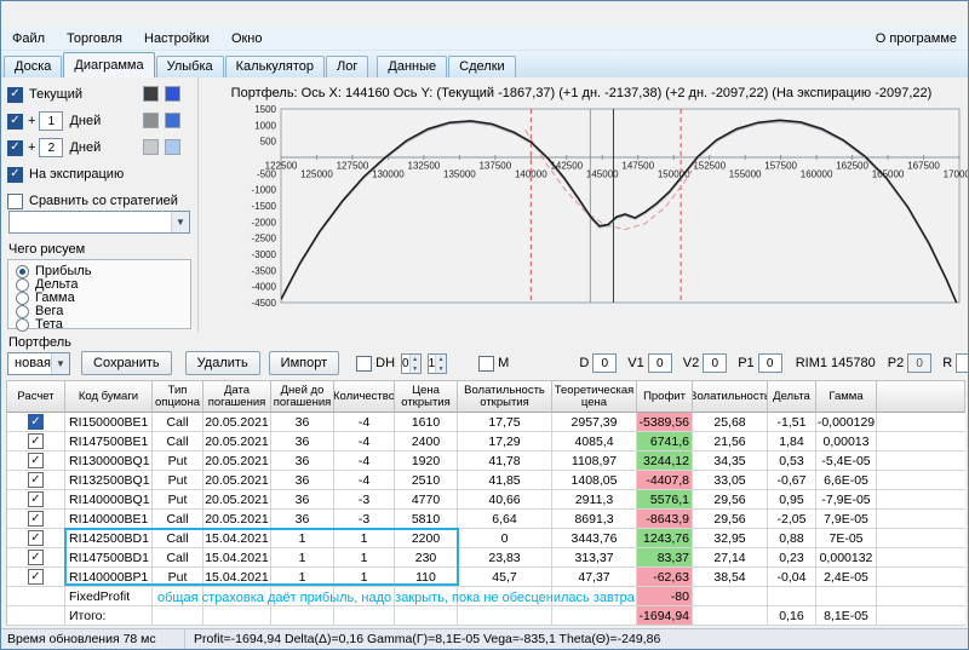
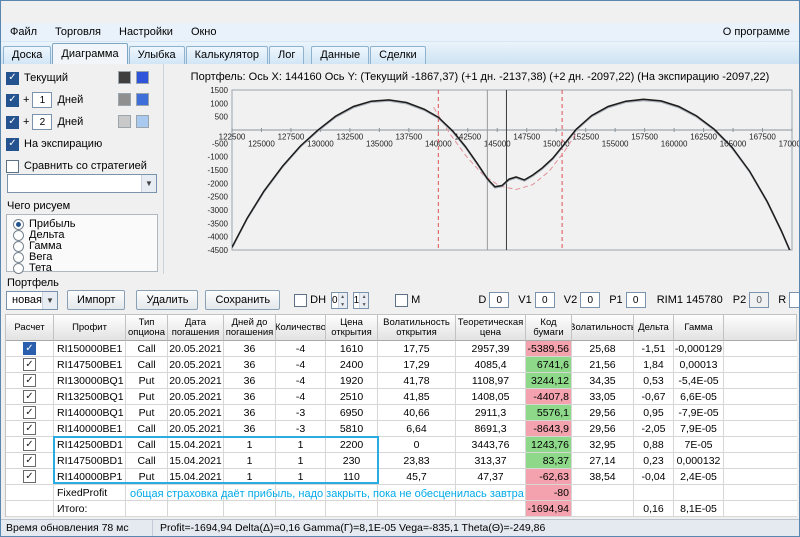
  Файл
  Торговля
  Настройки
  Окно
  О программе
  Доска
  Диаграмма
  Улыбка
  Калькулятор
  Лог
  Данные
  Сделки
  ✓
  Текущий
  ✓
  +
  1
  Дней
  ✓
  +
  2
  Дней
  ✓
  На экспирацию
  Сравнить со стратегией
  ▼
  Чего рисуем
  Прибыль
  Дельта
  Гамма
  Вега
  Тета
  Портфель: Ось X: 144160 Ось Y: (Текущий -1867,37) (+1 дн. -2137,38) (+2 дн. -2097,22) (На экспирацию -2097,22)
  122500
  125000
  127500
  130000
  132500
  135000
  137500
  140000
  42500
  145000
  147500
  150000
  152500
  155000
  157500
  160000
  162500
  165000
  167500
  17000
  1500
  1000
  500
  -500
  -1000
  -1500
  -2000
  -2500
  -3000
  -3500
  -4000
  -4500
  Портфель
  новая
  ▼
- Сохранить
+ Импорт
  Удалить
- Импорт
+ Сохранить
  DH
  0
  1
  М
  D
  0
  V1
  0
  V2
  0
  P1
  0
  RIM1 145780
  P2
  0
  R
  Расчет
- Код бумаги
+ Профит
  Тип опциона
  Дата погашения
  Дней до погашения
  Количество
  Цена открытия
  Волатильность открытия
  Теоретическая цена
- Профит
+ Код бумаги
  Волатильность
  Дельта
  Гамма
  ✓
  RI150000BE1
  Call
  20.05.2021
  36
  -4
  1610
  17,75
  2957,39
  -5389,56
  25,68
  -1,51
  -0,000129
  ✓
  RI147500BE1
  Call
  20.05.2021
  36
  -4
  2400
  17,29
  4085,4
  6741,6
  21,56
  1,84
  0,00013
  ✓
  RI130000BQ1
  Put
  20.05.2021
  36
  -4
  1920
  41,78
  1108,97
  3244,12
  34,35
  0,53
  -5,4E-05
  ✓
  RI132500BQ1
  Put
  20.05.2021
  36
  -4
  2510
  41,85
  1408,05
  -4407,8
  33,05
  -0,67
  6,6E-05
  ✓
  RI140000BQ1
  Put
  20.05.2021
  36
  -3
- 4770
+ 6950
  40,66
  2911,3
  5576,1
  29,56
  0,95
  -7,9E-05
  ✓
  RI140000BE1
  Call
  20.05.2021
  36
  -3
  5810
  6,64
  8691,3
  -8643,9
  29,56
  -2,05
  7,9E-05
  ✓
  RI142500BD1
  Call
  15.04.2021
  1
  1
  2200
  0
  3443,76
  1243,76
  32,95
  0,88
  7E-05
  ✓
  RI147500BD1
  Call
  15.04.2021
  1
  1
  230
  23,83
  313,37
  83,37
  27,14
  0,23
  0,000132
  ✓
  RI140000BP1
  Put
  15.04.2021
  1
  1
  110
  45,7
  47,37
  -62,63
  38,54
  -0,04
  2,4E-05
  FixedProfit
  -80
  Итого:
  -1694,94
  0,16
  8,1E-05
  общая страховка даёт прибыль, надо закрыть, пока не обесценилась завтра
  Время обновления 78 мс
  Profit=-1694,94 Delta(Δ)=0,16 Gamma(Γ)=8,1E-05 Vega=-835,1 Theta(Θ)=-249,86
